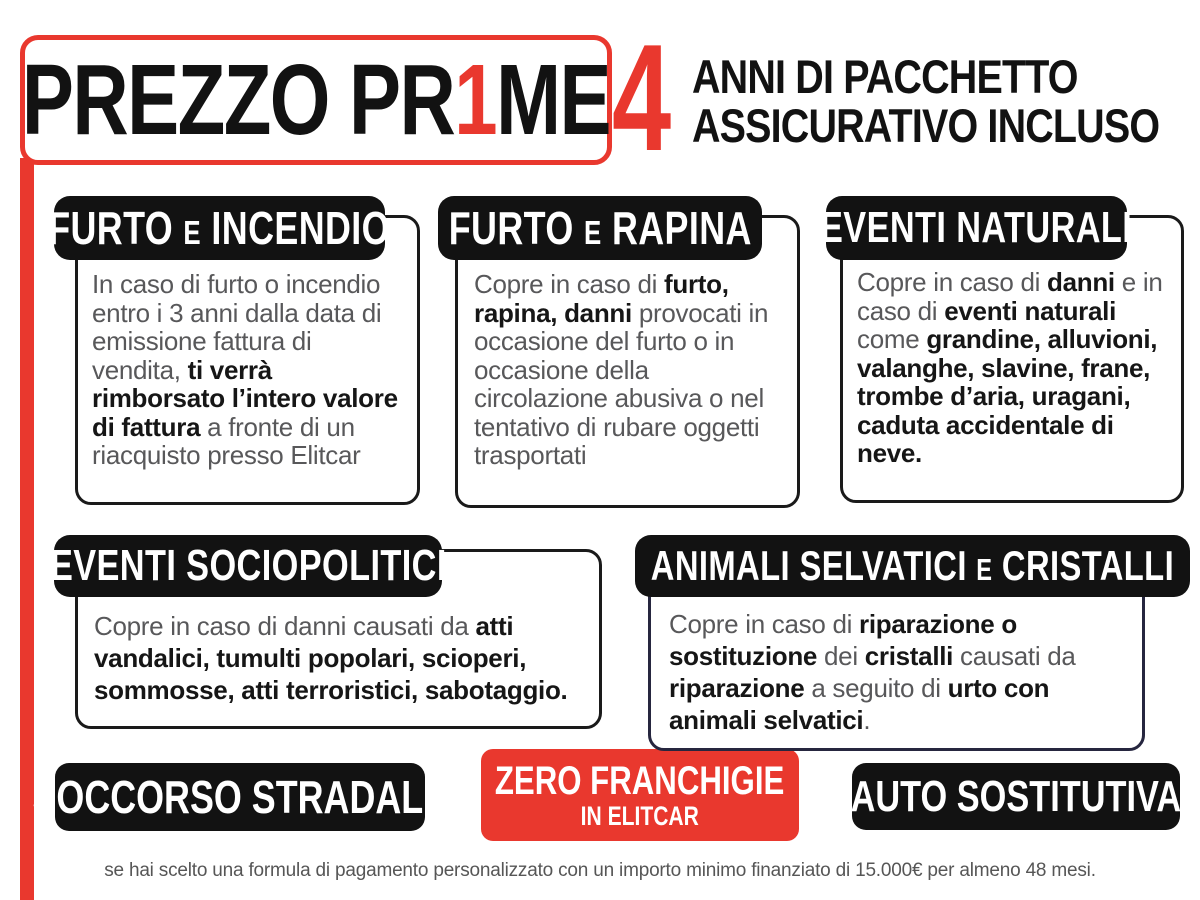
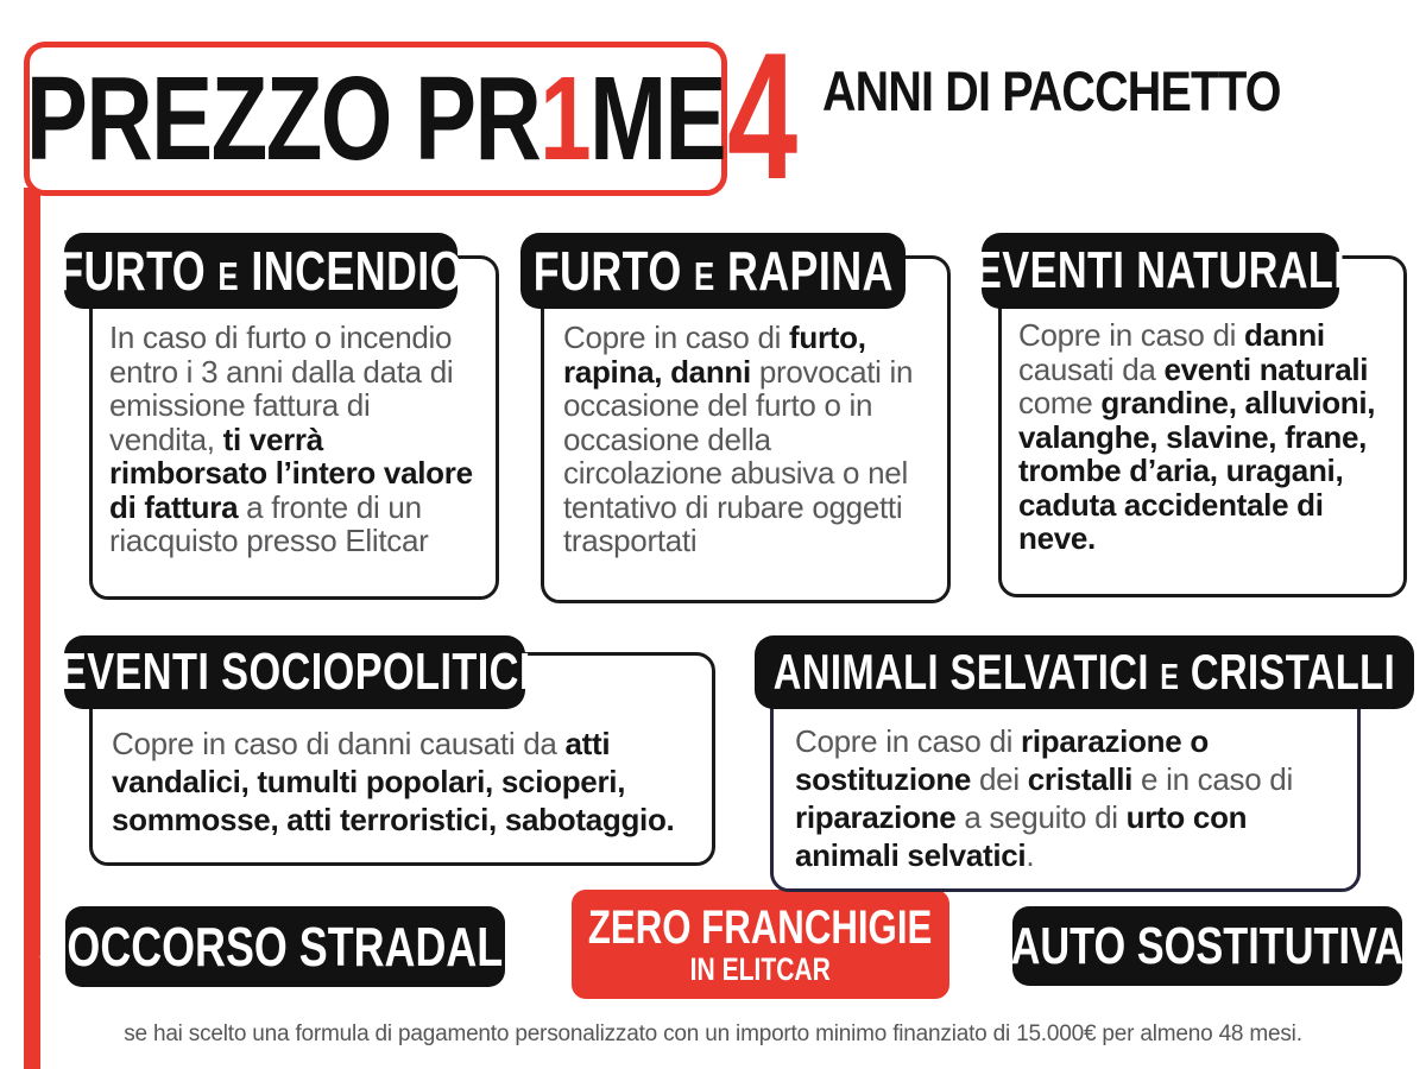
  PREZZO PR1ME
  4
  ANNI DI PACCHETTO
- ASSICURATIVO INCLUSO
  In caso di furto o incendio entro i 3 anni dalla data di emissione fattura di vendita, ti verrà rimborsato l’intero valore di fattura a fronte di un riacquisto presso Elitcar
  FURTO E INCENDIO
  Copre in caso di furto, rapina, danni provocati in occasione del furto o in occasione della circolazione abusiva o nel tentativo di rubare oggetti trasportati
  FURTO E RAPINA
- Copre in caso di danni e in caso di eventi naturali come grandine, alluvioni, valanghe, slavine, frane, trombe d’aria, uragani, caduta accidentale di neve.
+ Copre in caso di danni causati da eventi naturali come grandine, alluvioni, valanghe, slavine, frane, trombe d’aria, uragani, caduta accidentale di neve.
  EVENTI NATURALI
  Copre in caso di danni causati da atti vandalici, tumulti popolari, scioperi, sommosse, atti terroristici, sabotaggio.
  EVENTI SOCIOPOLITICI
- Copre in caso di riparazione o sostituzione dei cristalli causati da riparazione a seguito di urto con animali selvatici.
+ Copre in caso di riparazione o sostituzione dei cristalli e in caso di riparazione a seguito di urto con animali selvatici.
  ANIMALI SELVATICI E CRISTALLI
  SOCCORSO STRADALE
  ZERO FRANCHIGIE
  IN ELITCAR
  AUTO SOSTITUTIVA
  se hai scelto una formula di pagamento personalizzato con un importo minimo finanziato di 15.000€ per almeno 48 mesi.
